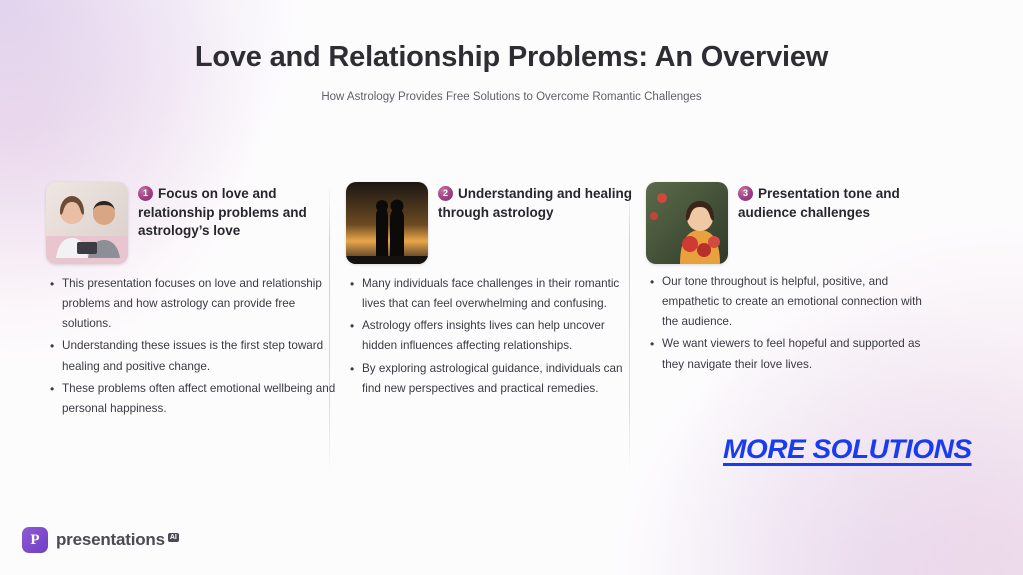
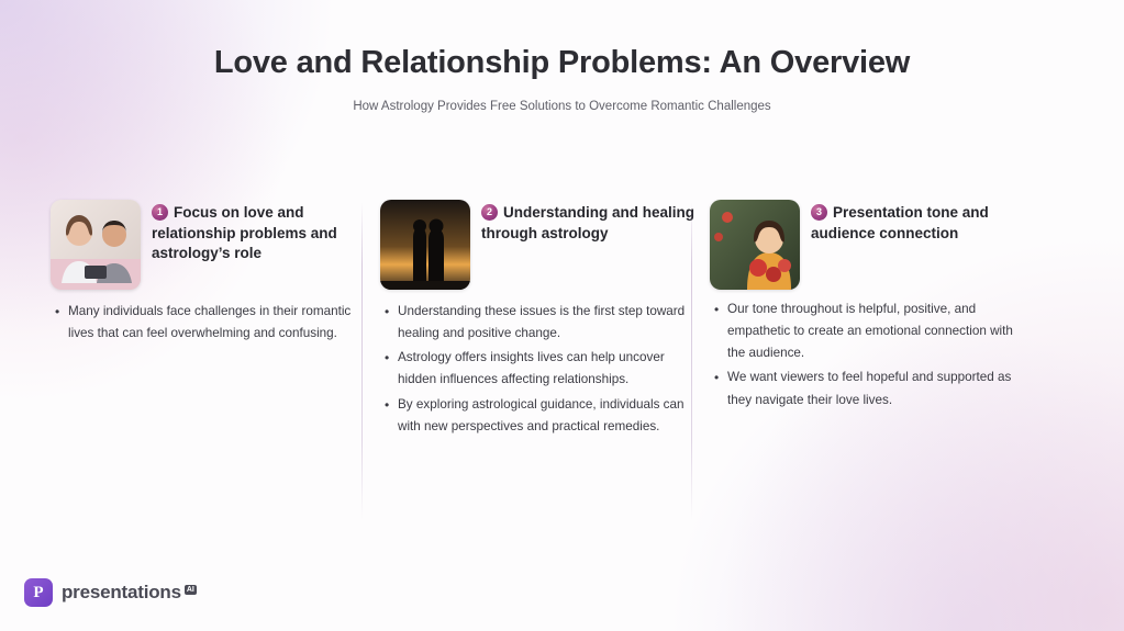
  Love and Relationship Problems: An Overview
  How Astrology Provides Free Solutions to Overcome Romantic Challenges
- 1 Focus on love and relationship problems and astrology’s love
+ 1 Focus on love and relationship problems and astrology’s role
- This presentation focuses on love and relationship problems and how astrology can provide free solutions.
- Understanding these issues is the first step toward healing and positive change.
+ Many individuals face challenges in their romantic lives that can feel overwhelming and confusing.
- These problems often affect emotional wellbeing and personal happiness.
  2 Understanding and healing through astrology
- Many individuals face challenges in their romantic lives that can feel overwhelming and confusing.
+ Understanding these issues is the first step toward healing and positive change.
  Astrology offers insights lives can help uncover hidden influences affecting relationships.
- By exploring astrological guidance, individuals can find new perspectives and practical remedies.
+ By exploring astrological guidance, individuals can with new perspectives and practical remedies.
- 3 Presentation tone and audience challenges
+ 3 Presentation tone and audience connection
  Our tone throughout is helpful, positive, and empathetic to create an emotional connection with the audience.
  We want viewers to feel hopeful and supported as they navigate their love lives.
- MORE SOLUTIONS
  P
  presentations
